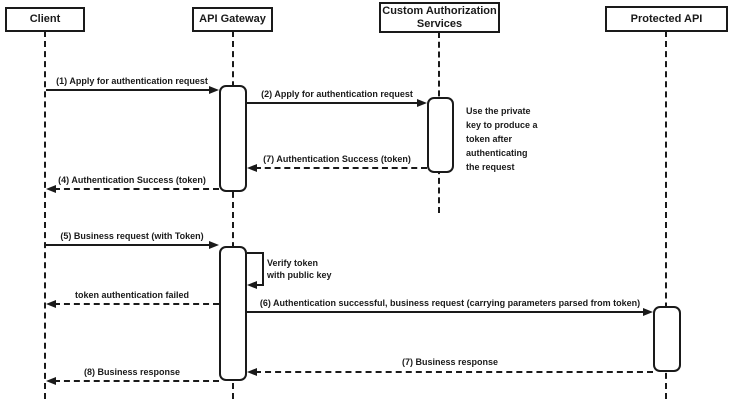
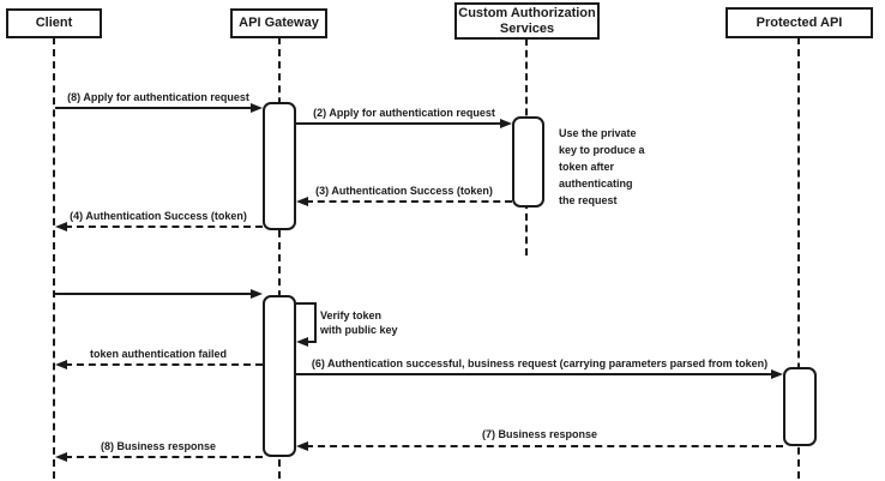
  Client
  API Gateway
  Custom Authorization
  Services
  Protected API
- (1) Apply for authentication request
+ (8) Apply for authentication request
  (2) Apply for authentication request
  Use the private
  key to produce a
  token after
  authenticating
  the request
- (7) Authentication Success (token)
+ (3) Authentication Success (token)
  (4) Authentication Success (token)
- (5) Business request (with Token)
  Verify token
  with public key
  token authentication failed
  (6) Authentication successful, business request (carrying parameters parsed from token)
  (7) Business response
  (8) Business response
